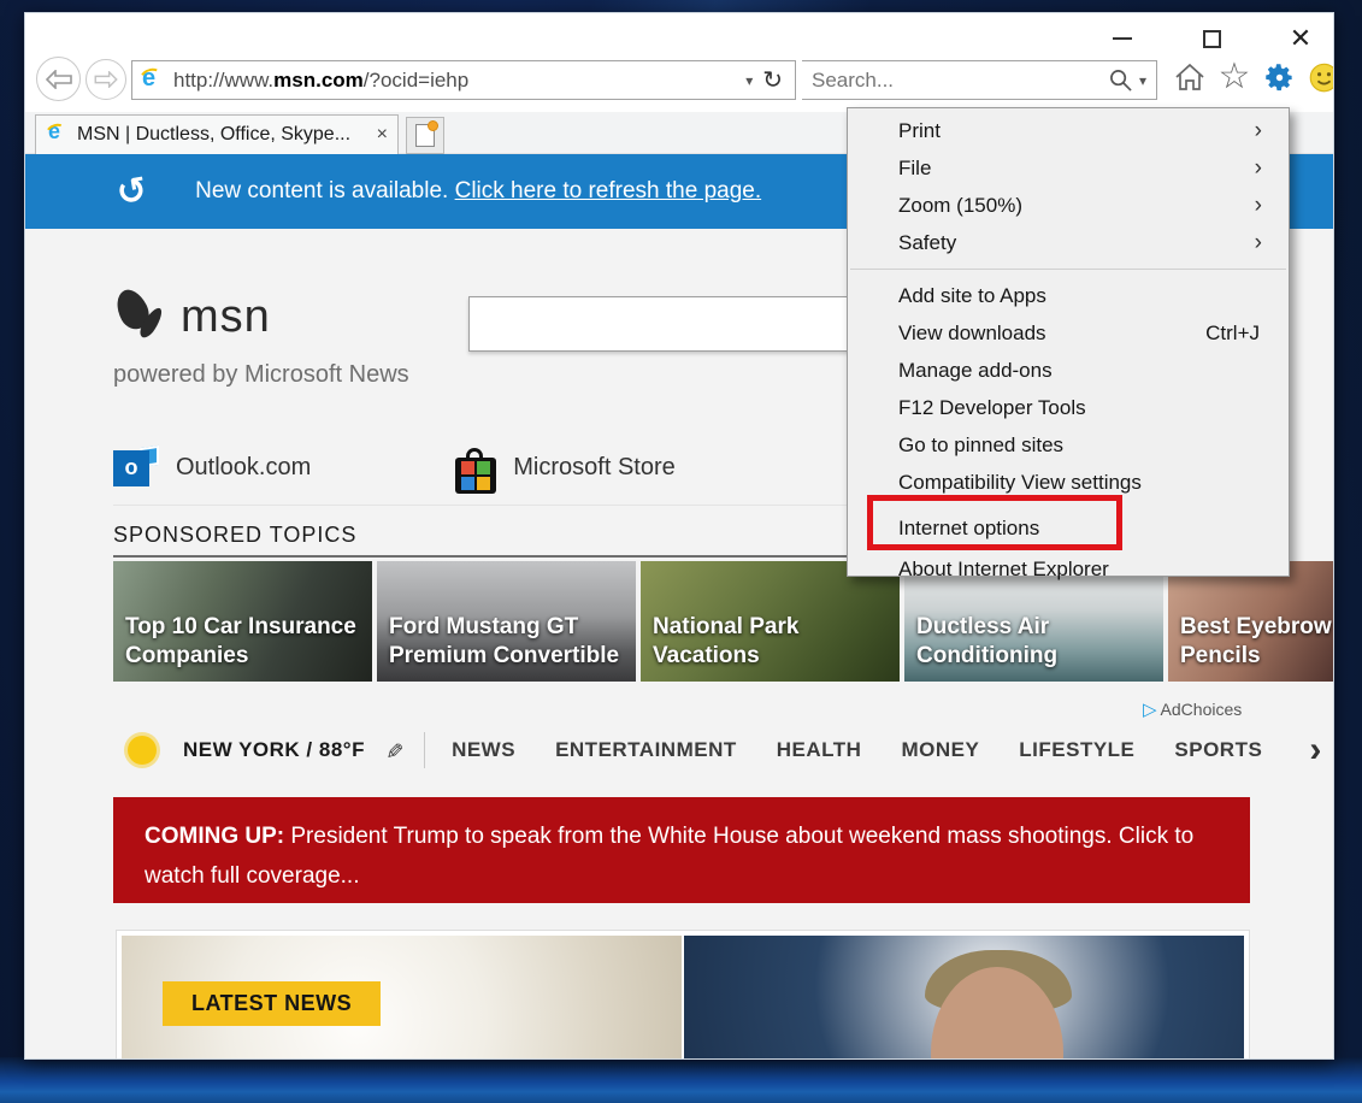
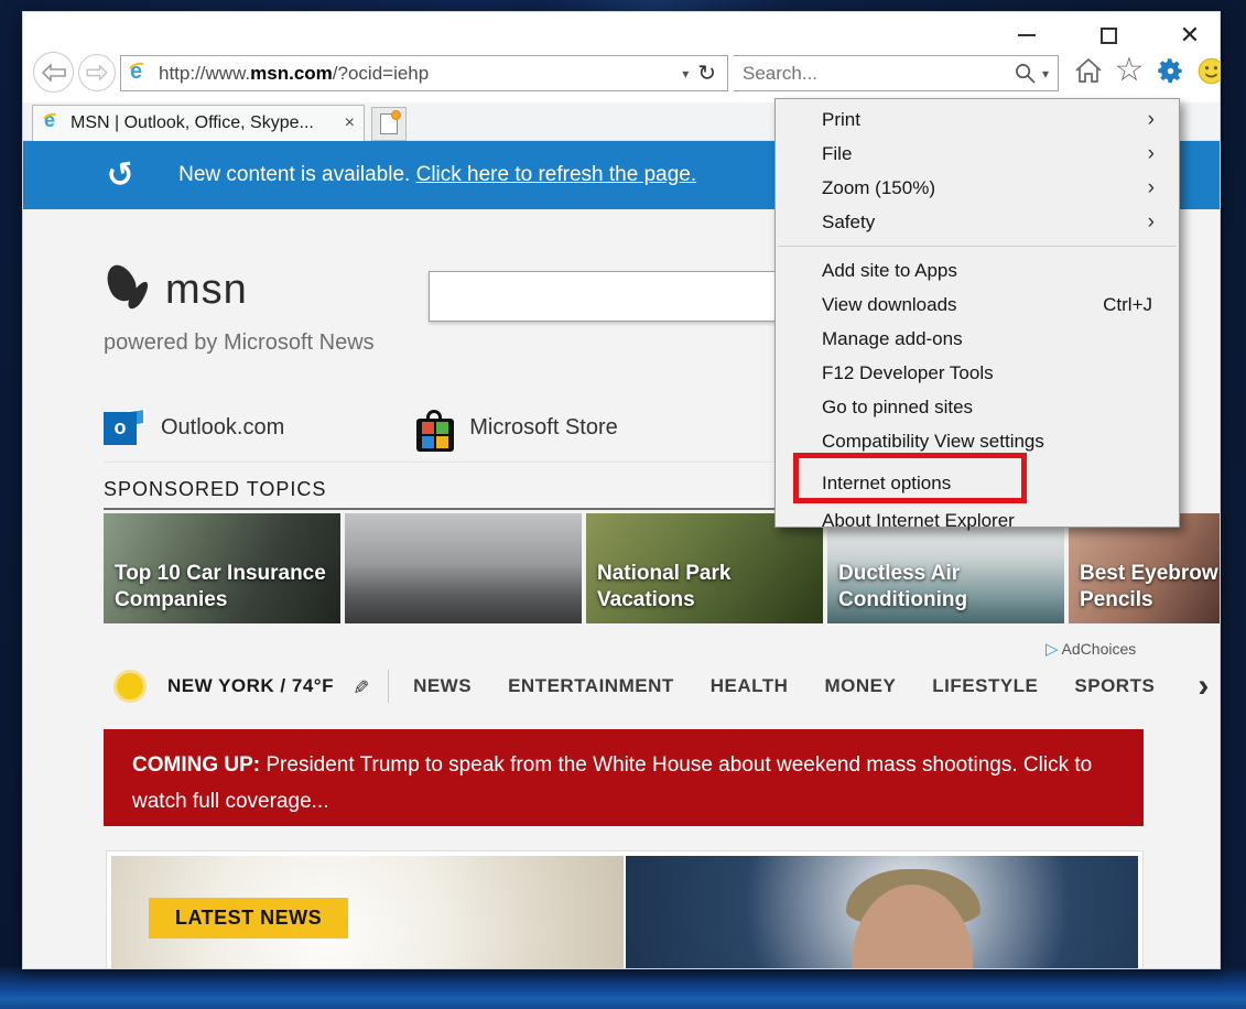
  ✕
  e
  http://www.msn.com/?ocid=iehp
  ▾
  ↻
  Search...
  ▾
  ☆
  e
- MSN | Ductless, Office, Skype...
+ MSN | Outlook, Office, Skype...
  ×
  New content is available. Click here to refresh the page.
  msn
  powered by Microsoft News
  o
  Outlook.com
  Microsoft Store
  SPONSORED TOPICS
  Top 10 Car Insurance Companies
- Ford Mustang GT Premium Convertible
  National Park Vacations
  Ductless Air Conditioning
  Best Eyebrow Pencils
  ▷
  AdChoices
- NEW YORK / 88°F
+ NEW YORK / 74°F
  NEWS
  ENTERTAINMENT
  HEALTH
  MONEY
  LIFESTYLE
  SPORTS
  ›
  COMING UP: President Trump to speak from the White House about weekend mass shootings. Click to watch full coverage...
  LATEST NEWS
  Print
  ›
  File
  ›
  Zoom (150%)
  ›
  Safety
  ›
  Add site to Apps
  View downloads
  Ctrl+J
  Manage add-ons
  F12 Developer Tools
  Go to pinned sites
  Compatibility View settings
  Internet options
  About Internet Explorer
